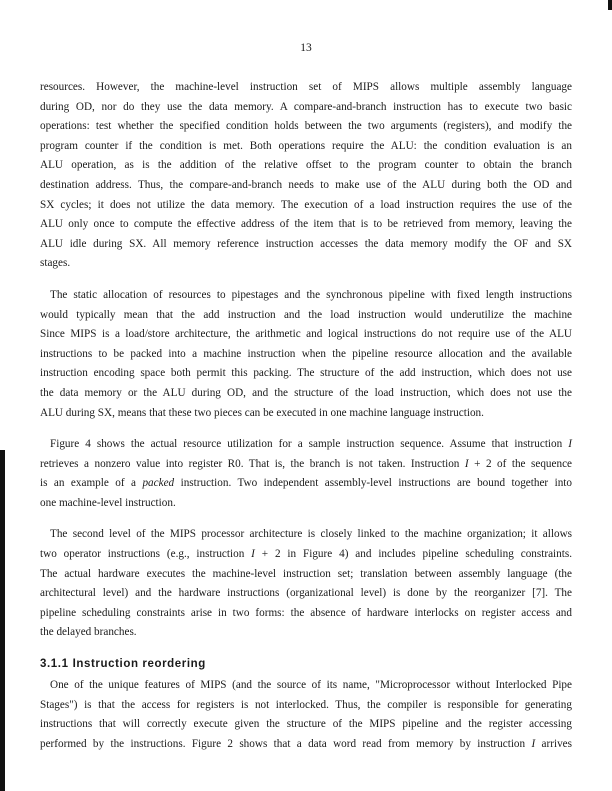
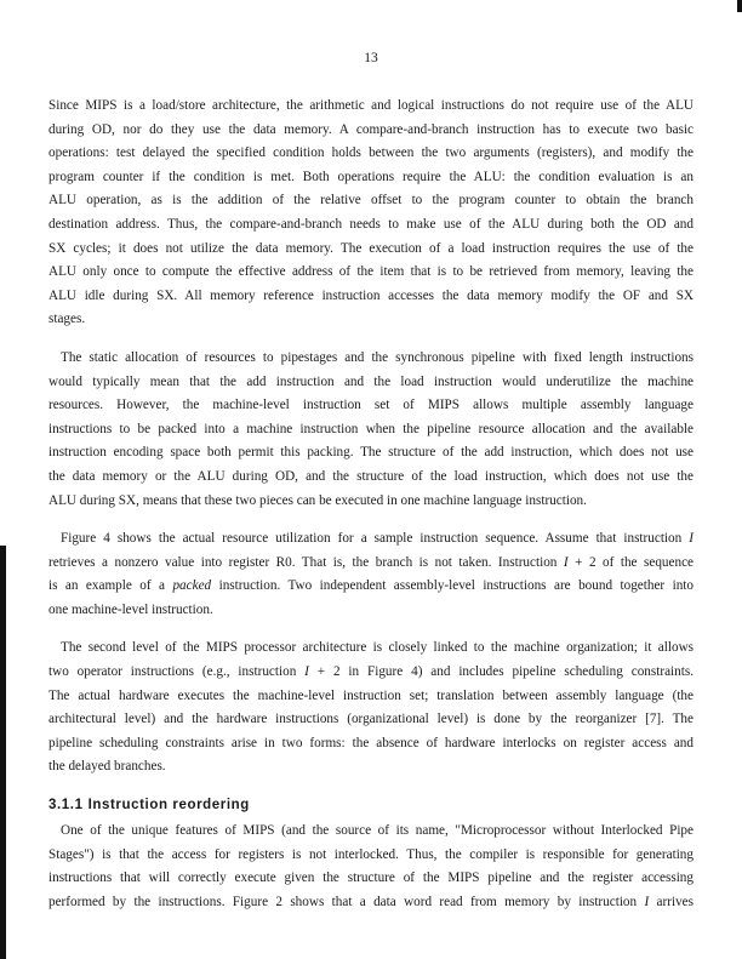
  13
- resources. However, the machine-level instruction set of MIPS allows multiple assembly language
+ Since MIPS is a load/store architecture, the arithmetic and logical instructions do not require use of the ALU
  during OD, nor do they use the data memory. A compare-and-branch instruction has to execute two basic
- operations: test whether the specified condition holds between the two arguments (registers), and modify the
+ operations: test delayed the specified condition holds between the two arguments (registers), and modify the
  program counter if the condition is met. Both operations require the ALU: the condition evaluation is an
  ALU operation, as is the addition of the relative offset to the program counter to obtain the branch
  destination address. Thus, the compare-and-branch needs to make use of the ALU during both the OD and
  SX cycles; it does not utilize the data memory. The execution of a load instruction requires the use of the
  ALU only once to compute the effective address of the item that is to be retrieved from memory, leaving the
  ALU idle during SX. All memory reference instruction accesses the data memory modify the OF and SX
  stages.
  The static allocation of resources to pipestages and the synchronous pipeline with fixed length instructions
  would typically mean that the add instruction and the load instruction would underutilize the machine
- Since MIPS is a load/store architecture, the arithmetic and logical instructions do not require use of the ALU
+ resources. However, the machine-level instruction set of MIPS allows multiple assembly language
  instructions to be packed into a machine instruction when the pipeline resource allocation and the available
  instruction encoding space both permit this packing. The structure of the add instruction, which does not use
  the data memory or the ALU during OD, and the structure of the load instruction, which does not use the
  ALU during SX, means that these two pieces can be executed in one machine language instruction.
  Figure 4 shows the actual resource utilization for a sample instruction sequence. Assume that instruction I
  retrieves a nonzero value into register R0. That is, the branch is not taken. Instruction I + 2 of the sequence
  is an example of a packed instruction. Two independent assembly-level instructions are bound together into
  one machine-level instruction.
  The second level of the MIPS processor architecture is closely linked to the machine organization; it allows
  two operator instructions (e.g., instruction I + 2 in Figure 4) and includes pipeline scheduling constraints.
  The actual hardware executes the machine-level instruction set; translation between assembly language (the
  architectural level) and the hardware instructions (organizational level) is done by the reorganizer [7]. The
  pipeline scheduling constraints arise in two forms: the absence of hardware interlocks on register access and
  the delayed branches.
  3.1.1 Instruction reordering
  One of the unique features of MIPS (and the source of its name, "Microprocessor without Interlocked Pipe
  Stages") is that the access for registers is not interlocked. Thus, the compiler is responsible for generating
  instructions that will correctly execute given the structure of the MIPS pipeline and the register accessing
  performed by the instructions. Figure 2 shows that a data word read from memory by instruction I arrives
